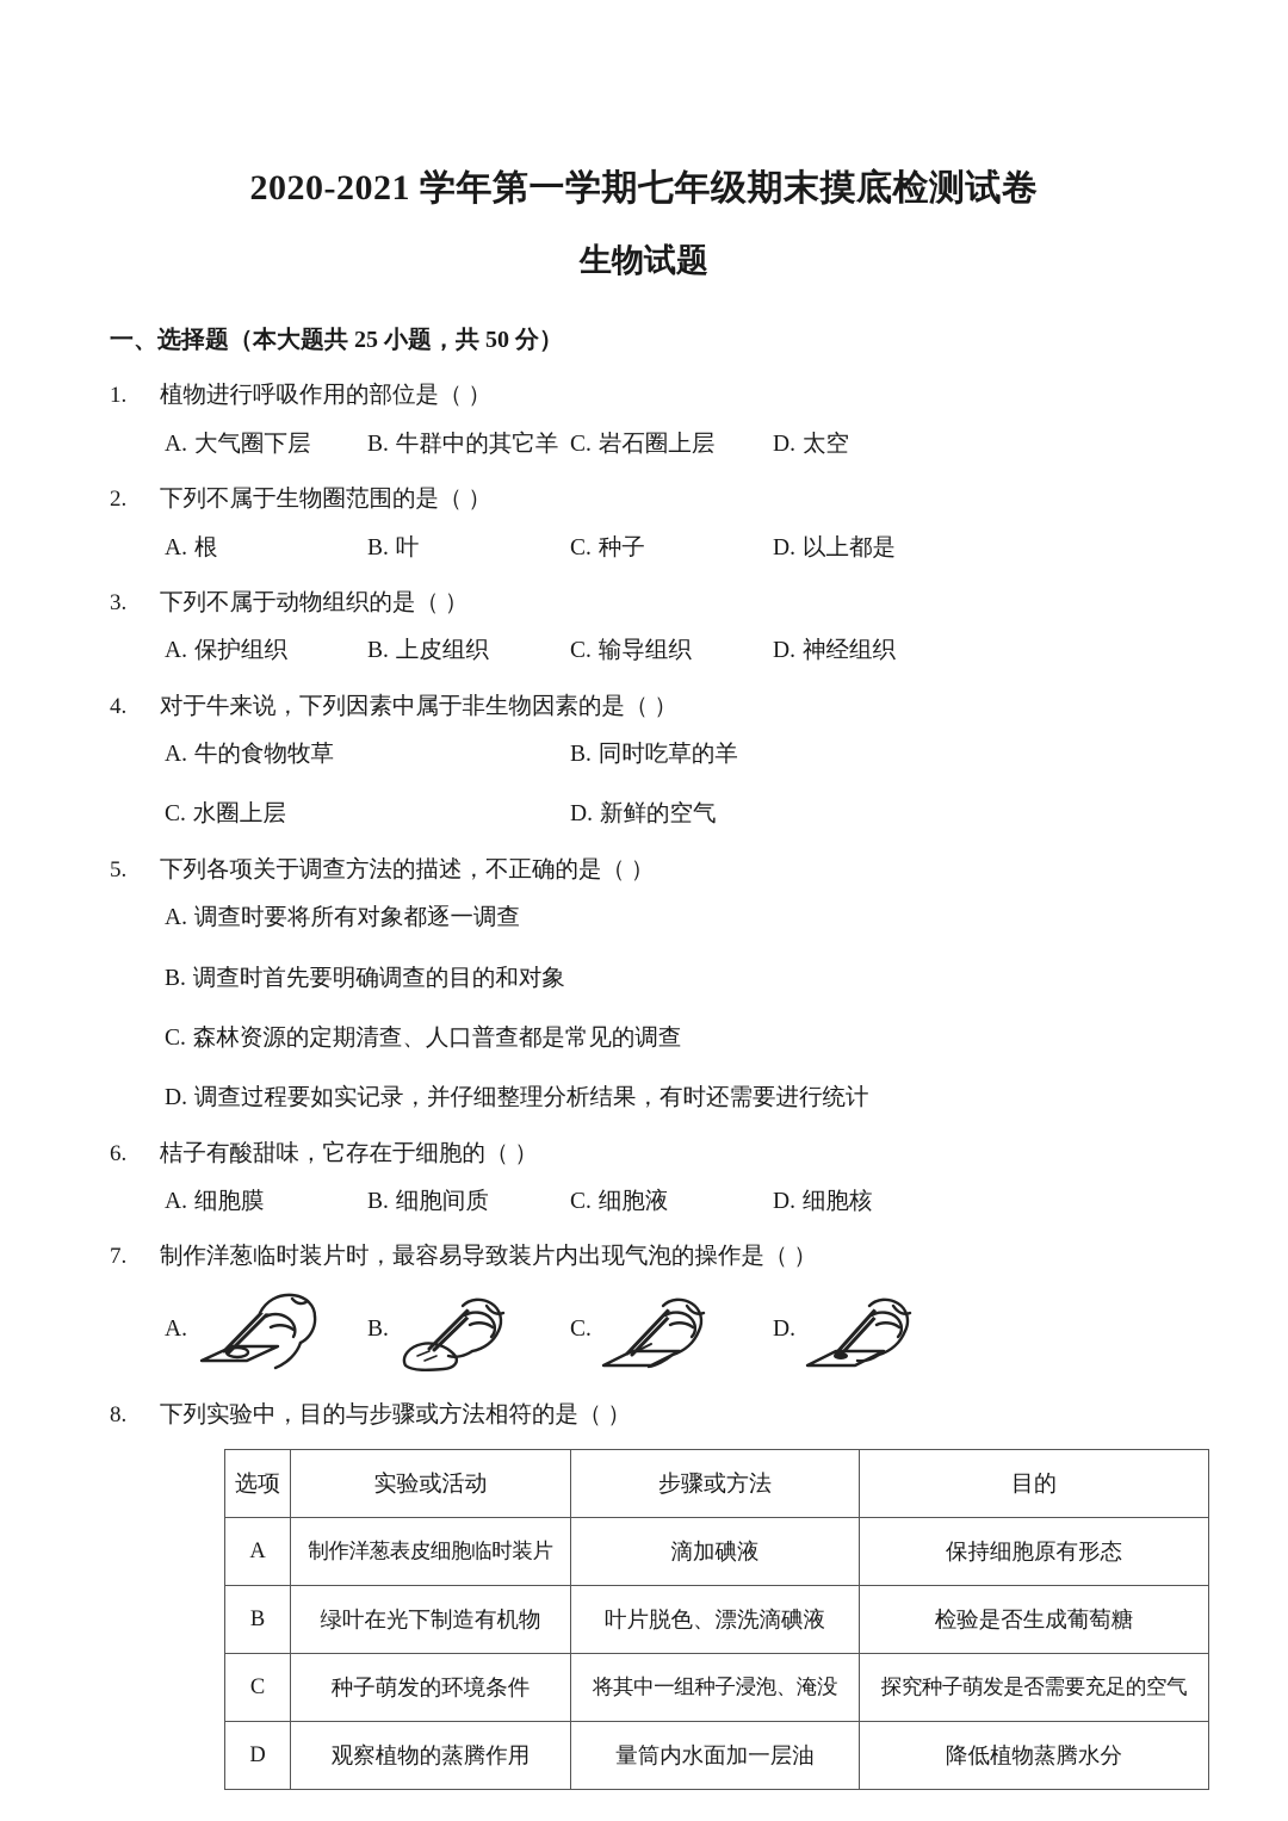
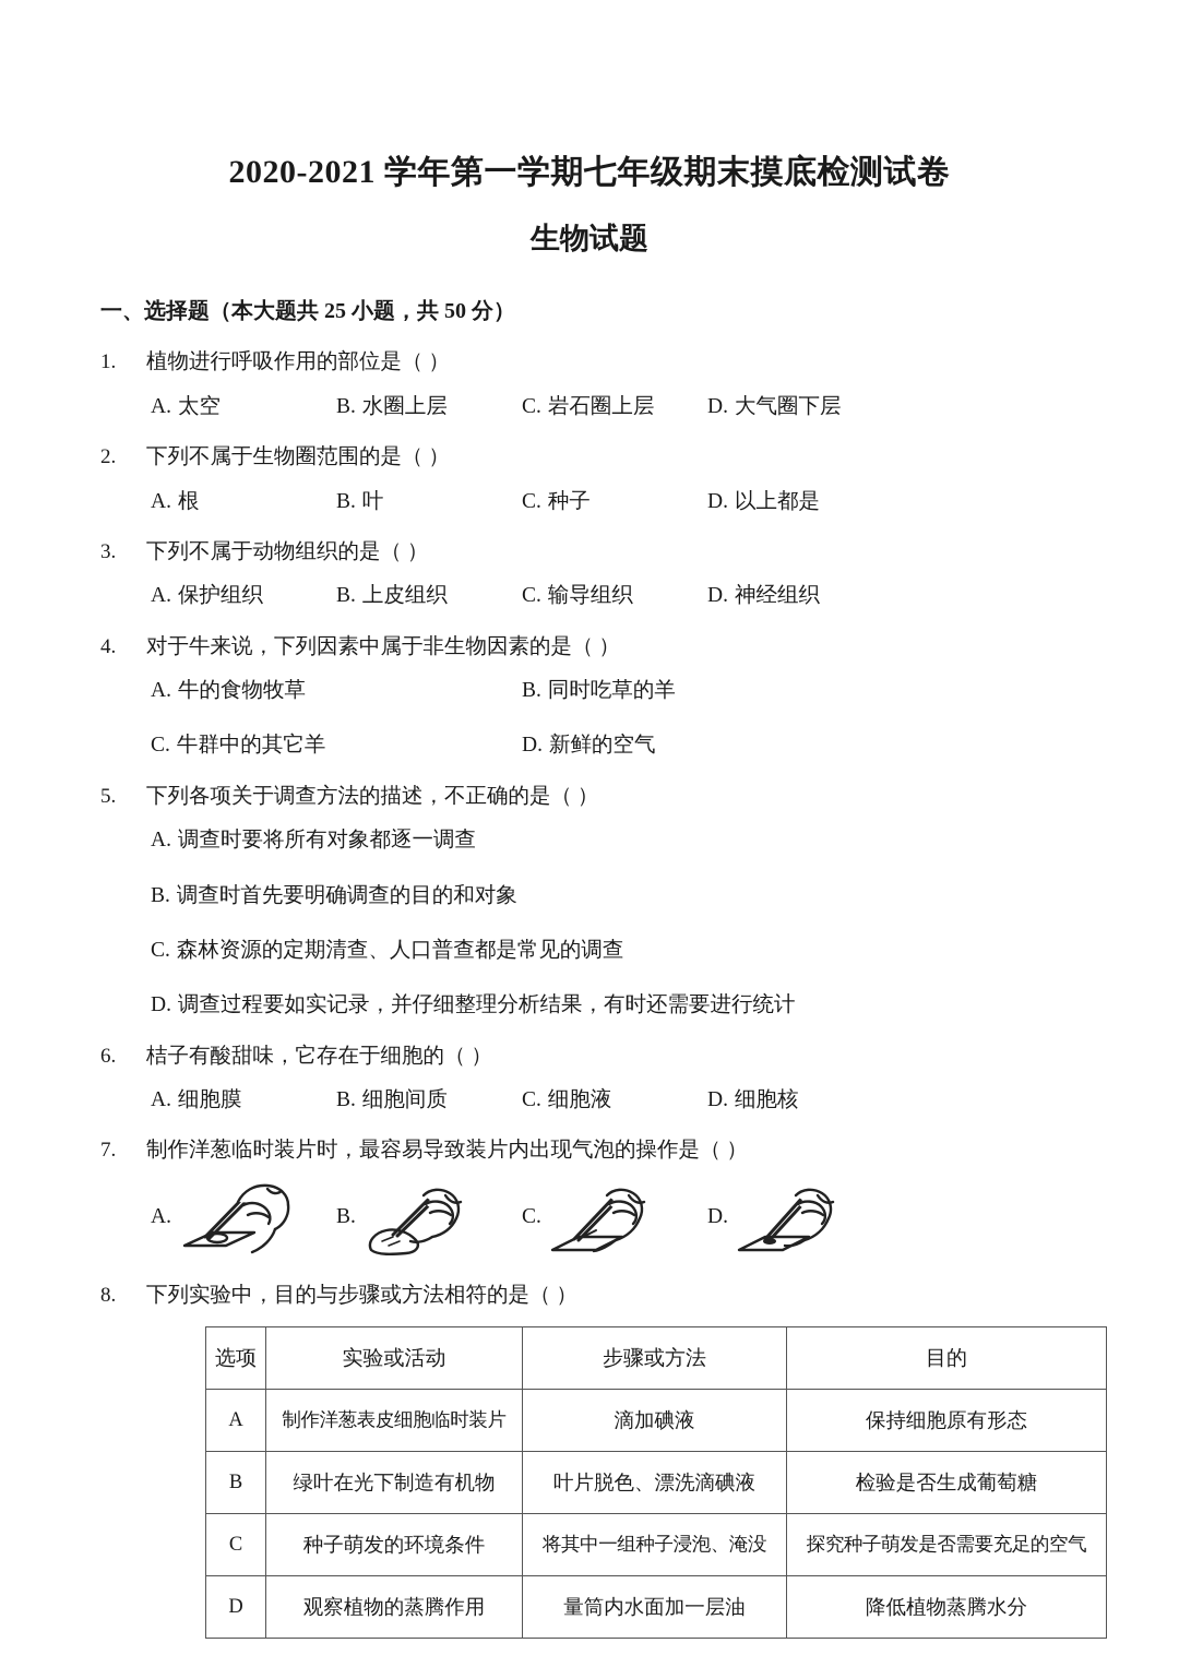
  2020-2021 学年第一学期七年级期末摸底检测试卷
  生物试题
  一、选择题（本大题共 25 小题，共 50 分）
  1.
  植物进行呼吸作用的部位是（ ）
- A. 大气圈下层
+ A. 太空
- B. 牛群中的其它羊
+ B. 水圈上层
  C. 岩石圈上层
- D. 太空
+ D. 大气圈下层
  2.
  下列不属于生物圈范围的是（ ）
  A. 根
  B. 叶
  C. 种子
  D. 以上都是
  3.
  下列不属于动物组织的是（ ）
  A. 保护组织
  B. 上皮组织
  C. 输导组织
  D. 神经组织
  4.
  对于牛来说，下列因素中属于非生物因素的是（ ）
  A. 牛的食物牧草
  B. 同时吃草的羊
- C. 水圈上层
+ C. 牛群中的其它羊
  D. 新鲜的空气
  5.
  下列各项关于调查方法的描述，不正确的是（ ）
  A. 调查时要将所有对象都逐一调查
  B. 调查时首先要明确调查的目的和对象
  C. 森林资源的定期清查、人口普查都是常见的调查
  D. 调查过程要如实记录，并仔细整理分析结果，有时还需要进行统计
  6.
  桔子有酸甜味，它存在于细胞的（ ）
  A. 细胞膜
  B. 细胞间质
  C. 细胞液
  D. 细胞核
  7.
  制作洋葱临时装片时，最容易导致装片内出现气泡的操作是（ ）
  A.
  B.
  C.
  D.
  8.
  下列实验中，目的与步骤或方法相符的是（ ）
  选项	实验或活动	步骤或方法	目的
  A	制作洋葱表皮细胞临时装片	滴加碘液	保持细胞原有形态
  B	绿叶在光下制造有机物	叶片脱色、漂洗滴碘液	检验是否生成葡萄糖
  C	种子萌发的环境条件	将其中一组种子浸泡、淹没	探究种子萌发是否需要充足的空气
  D	观察植物的蒸腾作用	量筒内水面加一层油	降低植物蒸腾水分
